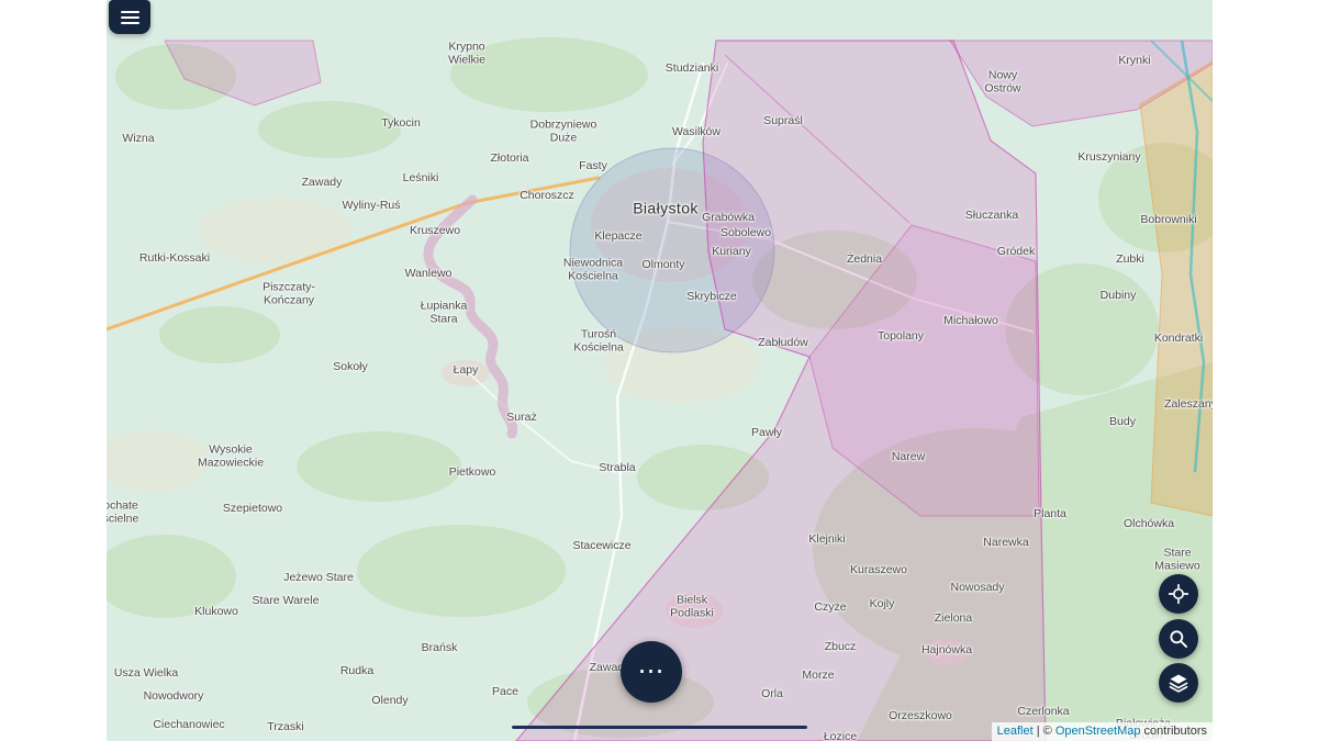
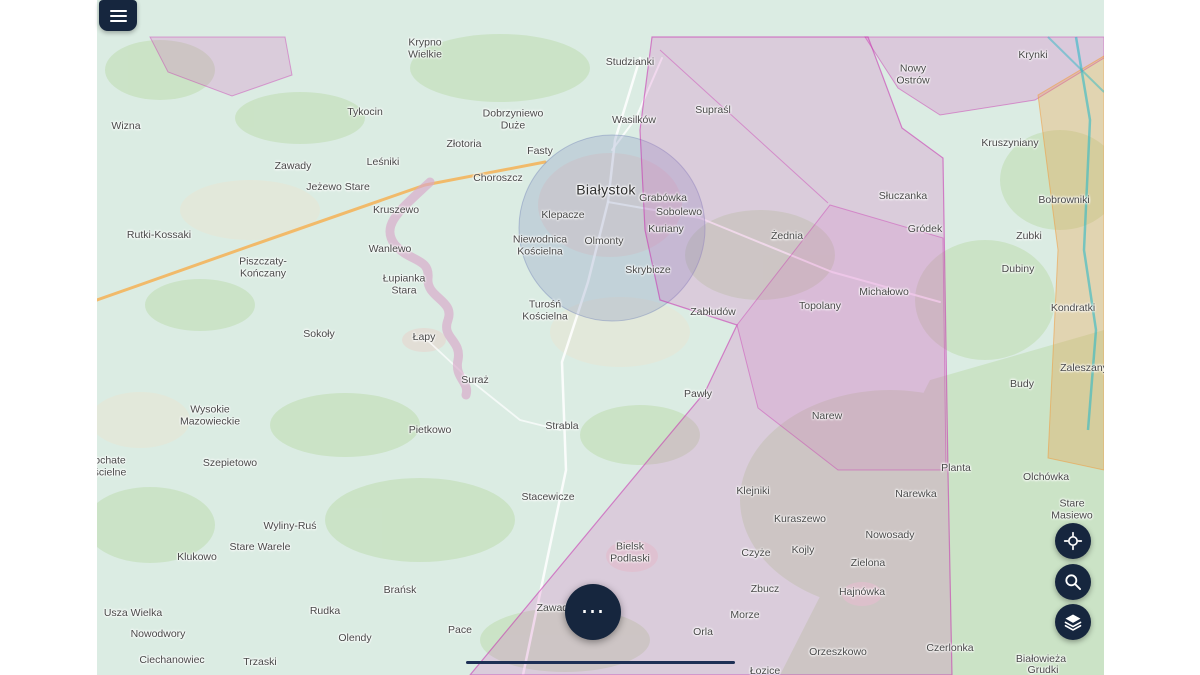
  Krypno
  Wielkie
  Studzianki
  Nowy
  Ostrów
  Krynki
  Wizna
  Tykocin
  Dobrzyniewo
  Duże
  Wasilków
  Supraśl
  Kruszyniany
  Złotoria
  Fasty
  Leśniki
  Zawady
- Wyliny-Ruś
+ Jeżewo Stare
  Choroszcz
  Białystok
  Grabówka
  Sobolewo
  Słuczanka
  Bobrowniki
  Rutki-Kossaki
  Kruszewo
  Klepacze
  Niewodnica
  Kościelna
  Olmonty
  Kuriany
  Żednia
  Gródek
  Zubki
  Piszczaty-
  Kończany
  Wanlewo
  Skrybicze
  Dubiny
  Łupianka
  Stara
  Michałowo
  Kondratki
  Turośń
  Kościelna
  Zabłudów
  Topolany
  Sokoły
  Łapy
  Suraż
  Pawły
  Budy
  Zaleszan
  Wysokie
  Mazowieckie
  Pietkowo
  Strabla
  Narew
  Planta
  Olchówka
  ochate
  ścielne
  Szepietowo
  Stacewicze
  Klejniki
  Kuraszewo
  Narewka
  Stare
  Masiewo
- Jeżewo Stare
+ Wyliny-Ruś
  Nowosady
  Czyże
  Kojly
  Stare Warele
  Klukowo
  Zielona
  Bielsk
  Podlaski
  Usza Wielka
  Rudka
  Brańsk
  Zbucz
  Morze
  Hajnówka
  Nowodwory
  Olendy
  Pace
  Orla
  Orzeszkowo
  Czerlonka
  Białowieża
  Grudki
  Ciechanowiec
  Trzaski
  Łozice
- Leaflet | © OpenStreetMap contributors
  ⋯
